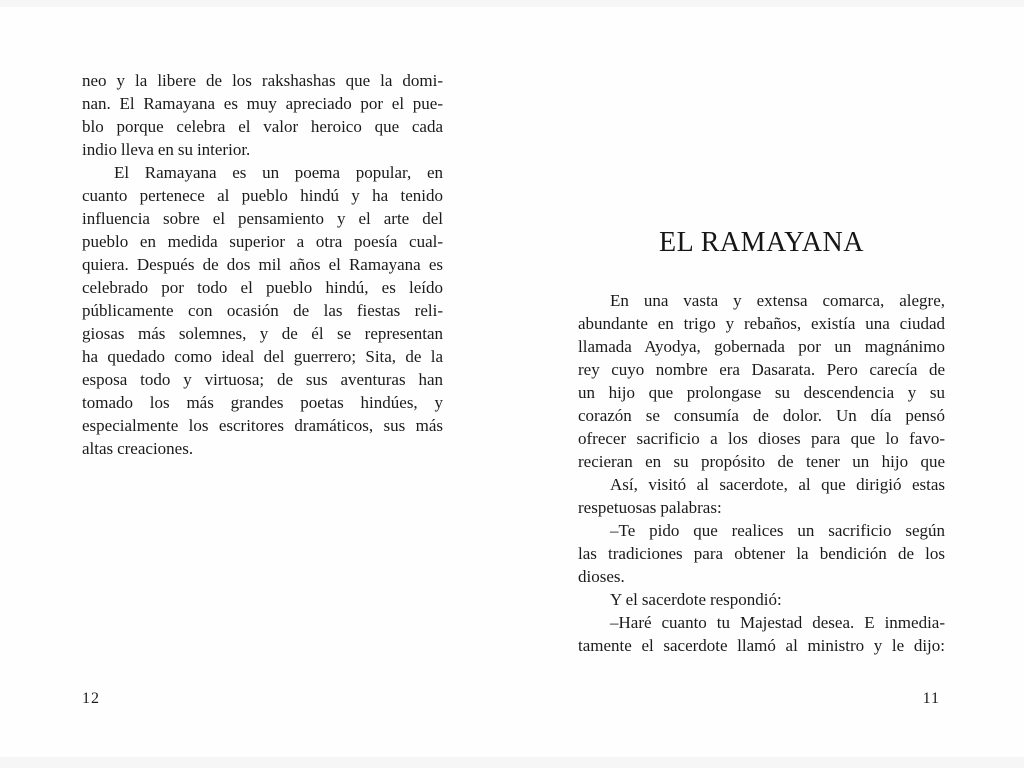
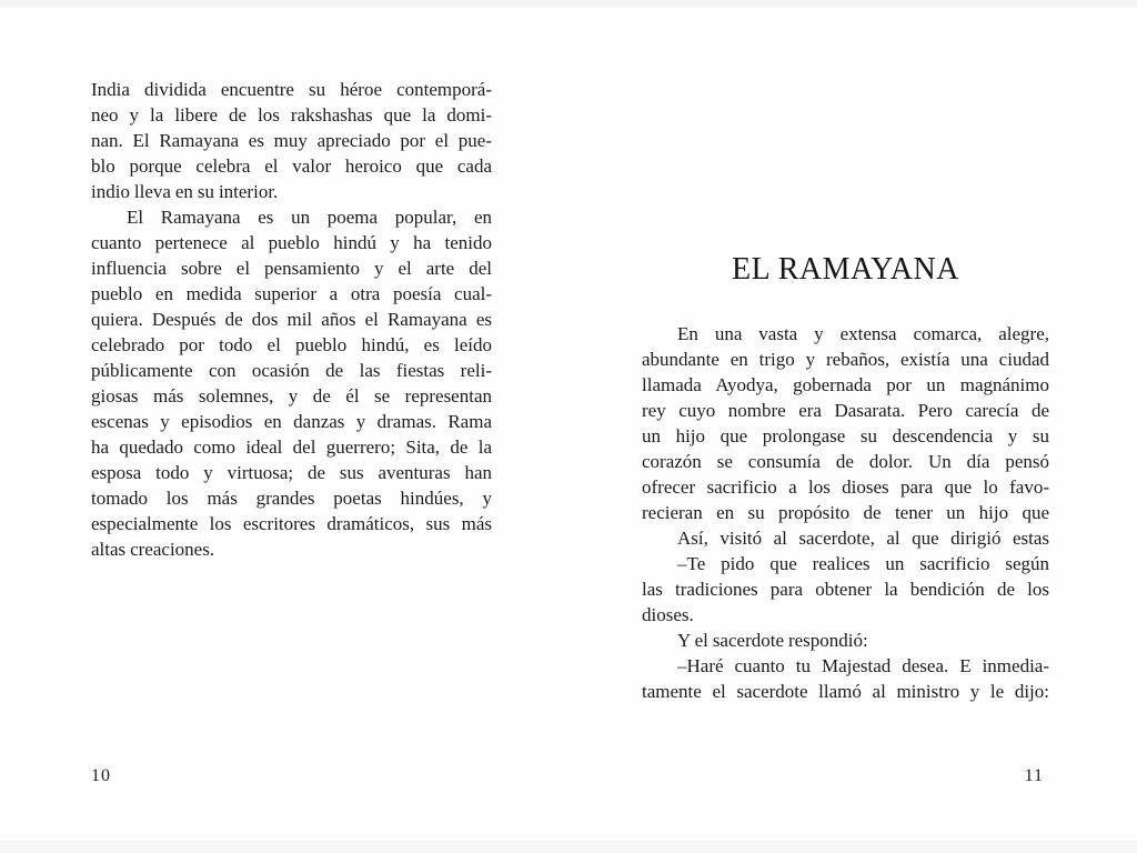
+ India dividida encuentre su héroe contemporá-
  neo y la libere de los rakshashas que la domi-
  nan. El Ramayana es muy apreciado por el pue-
  blo porque celebra el valor heroico que cada
  indio lleva en su interior.
  El Ramayana es un poema popular, en
  cuanto pertenece al pueblo hindú y ha tenido
  influencia sobre el pensamiento y el arte del
  pueblo en medida superior a otra poesía cual-
  quiera. Después de dos mil años el Ramayana es
  celebrado por todo el pueblo hindú, es leído
  públicamente con ocasión de las fiestas reli-
  giosas más solemnes, y de él se representan
+ escenas y episodios en danzas y dramas. Rama
  ha quedado como ideal del guerrero; Sita, de la
  esposa todo y virtuosa; de sus aventuras han
  tomado los más grandes poetas hindúes, y
  especialmente los escritores dramáticos, sus más
  altas creaciones.
- 12
+ 10
  EL RAMAYANA
  En una vasta y extensa comarca, alegre,
  abundante en trigo y rebaños, existía una ciudad
  llamada Ayodya, gobernada por un magnánimo
  rey cuyo nombre era Dasarata. Pero carecía de
  un hijo que prolongase su descendencia y su
  corazón se consumía de dolor. Un día pensó
  ofrecer sacrificio a los dioses para que lo favo-
  recieran en su propósito de tener un hijo que
  Así, visitó al sacerdote, al que dirigió estas
- respetuosas palabras:
  –Te pido que realices un sacrificio según
  las tradiciones para obtener la bendición de los
  dioses.
  Y el sacerdote respondió:
  –Haré cuanto tu Majestad desea. E inmedia-
  tamente el sacerdote llamó al ministro y le dijo:
  11
